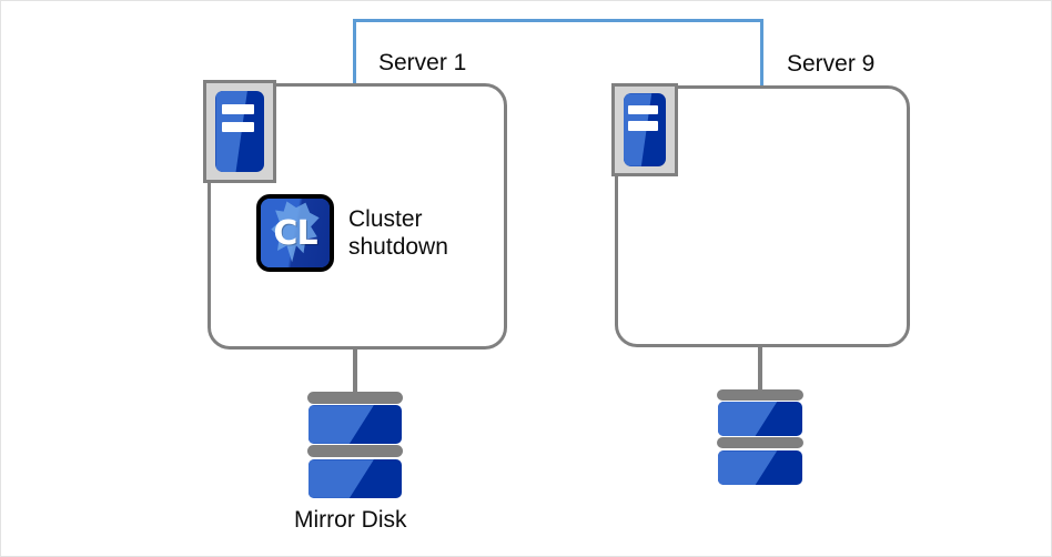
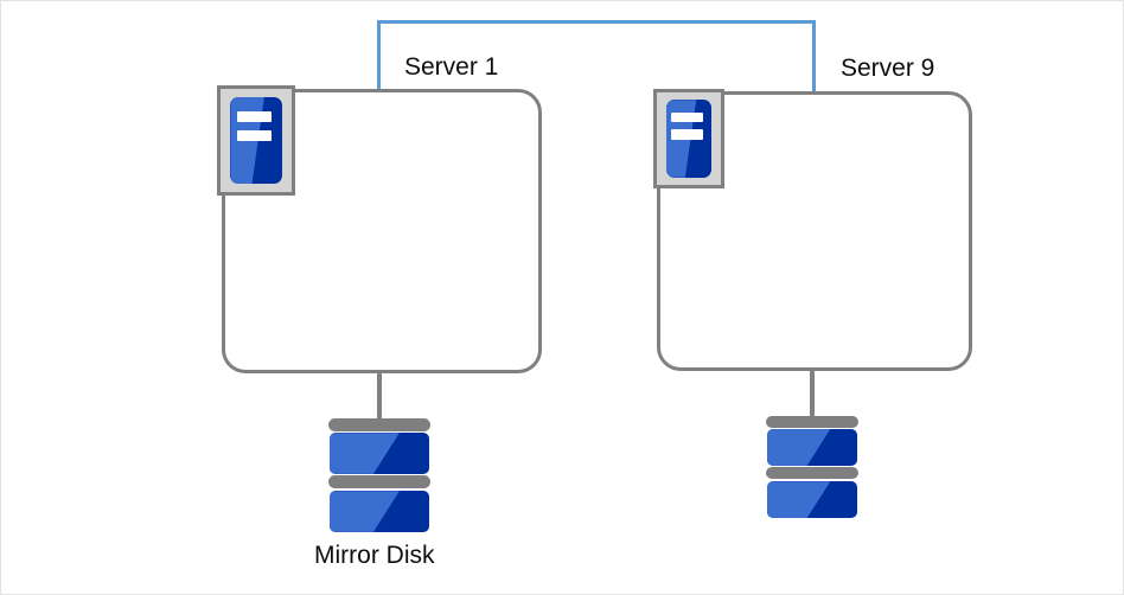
  Server 1
- CL
- Cluster
- shutdown
  Mirror Disk
  Server 9
